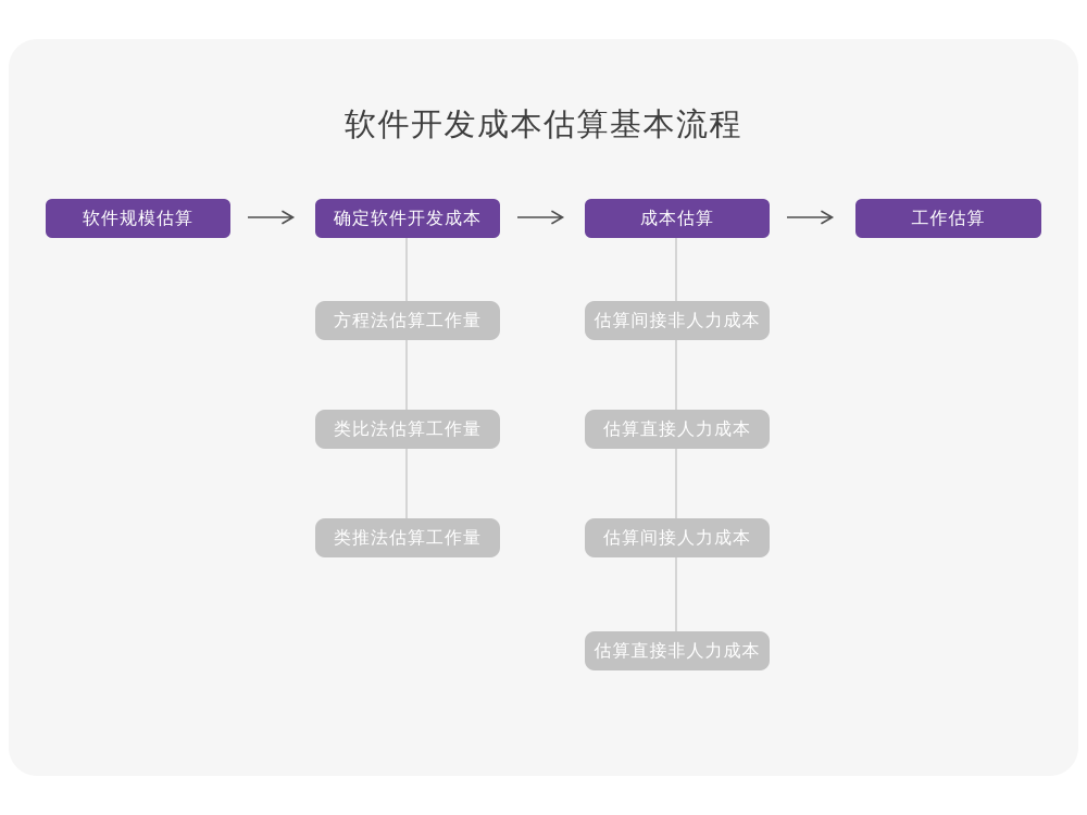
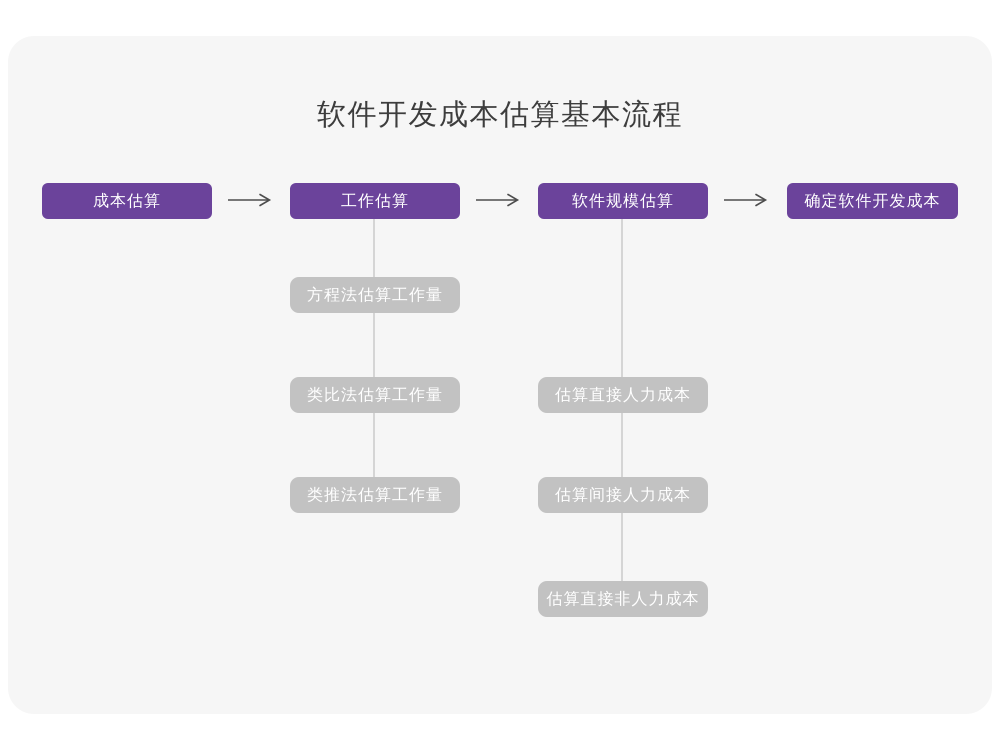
  软件开发成本估算基本流程
- 软件规模估算
+ 成本估算
- 确定软件开发成本
+ 工作估算
- 成本估算
+ 软件规模估算
- 工作估算
+ 确定软件开发成本
  方程法估算工作量
  类比法估算工作量
  类推法估算工作量
- 估算间接非人力成本
  估算直接人力成本
  估算间接人力成本
  估算直接非人力成本
